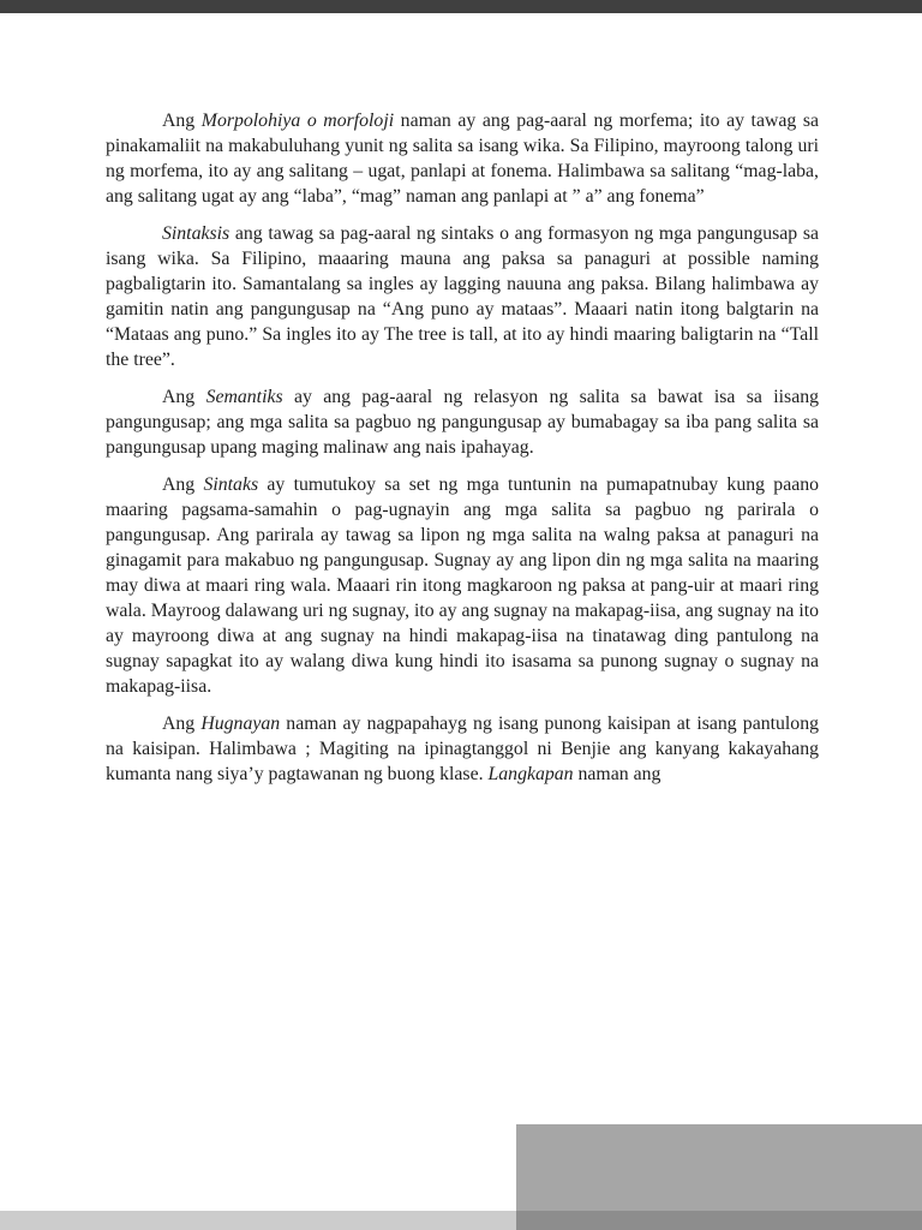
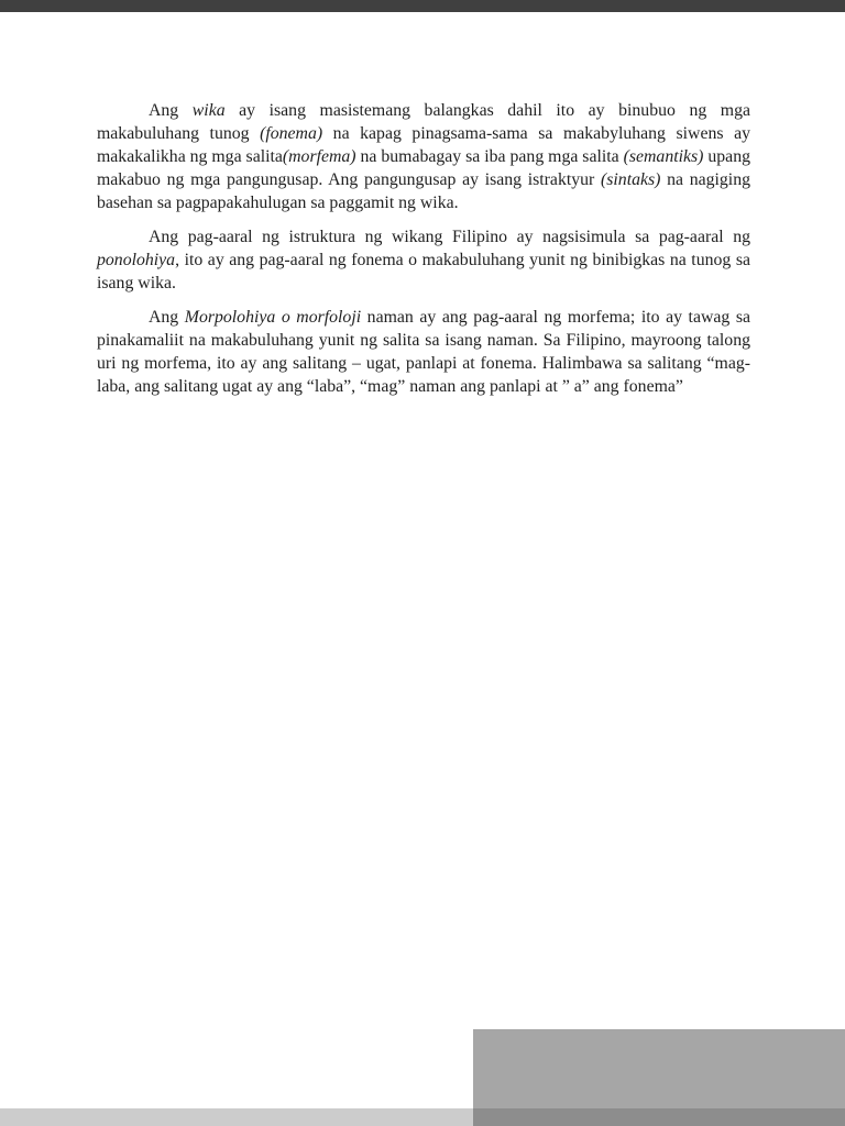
+ Ang wika ay isang masistemang balangkas dahil ito ay binubuo ng mga makabuluhang tunog (fonema) na kapag pinagsama-sama sa makabyluhang siwens ay makakalikha ng mga salita(morfema) na bumabagay sa iba pang mga salita (semantiks) upang makabuo ng mga pangungusap. Ang pangungusap ay isang istraktyur (sintaks) na nagiging basehan sa pagpapakahulugan sa paggamit ng wika.
+ Ang pag-aaral ng istruktura ng wikang Filipino ay nagsisimula sa pag-aaral ng ponolohiya, ito ay ang pag-aaral ng fonema o makabuluhang yunit ng binibigkas na tunog sa isang wika.
- Ang Morpolohiya o morfoloji naman ay ang pag-aaral ng morfema; ito ay tawag sa pinakamaliit na makabuluhang yunit ng salita sa isang wika. Sa Filipino, mayroong talong uri ng morfema, ito ay ang salitang – ugat, panlapi at fonema. Halimbawa sa salitang “mag-laba, ang salitang ugat ay ang “laba”, “mag” naman ang panlapi at ” a” ang fonema”
+ Ang Morpolohiya o morfoloji naman ay ang pag-aaral ng morfema; ito ay tawag sa pinakamaliit na makabuluhang yunit ng salita sa isang naman. Sa Filipino, mayroong talong uri ng morfema, ito ay ang salitang – ugat, panlapi at fonema. Halimbawa sa salitang “mag-laba, ang salitang ugat ay ang “laba”, “mag” naman ang panlapi at ” a” ang fonema”
- Sintaksis ang tawag sa pag-aaral ng sintaks o ang formasyon ng mga pangungusap sa isang wika. Sa Filipino, maaaring mauna ang paksa sa panaguri at possible naming pagbaligtarin ito. Samantalang sa ingles ay lagging nauuna ang paksa. Bilang halimbawa ay gamitin natin ang pangungusap na “Ang puno ay mataas”. Maaari natin itong balgtarin na “Mataas ang puno.” Sa ingles ito ay The tree is tall, at ito ay hindi maaring baligtarin na “Tall the tree”.
- Ang Semantiks ay ang pag-aaral ng relasyon ng salita sa bawat isa sa iisang pangungusap; ang mga salita sa pagbuo ng pangungusap ay bumabagay sa iba pang salita sa pangungusap upang maging malinaw ang nais ipahayag.
- Ang Sintaks ay tumutukoy sa set ng mga tuntunin na pumapatnubay kung paano maaring pagsama-samahin o pag-ugnayin ang mga salita sa pagbuo ng parirala o pangungusap. Ang parirala ay tawag sa lipon ng mga salita na walng paksa at panaguri na ginagamit para makabuo ng pangungusap. Sugnay ay ang lipon din ng mga salita na maaring may diwa at maari ring wala. Maaari rin itong magkaroon ng paksa at pang-uir at maari ring wala. Mayroog dalawang uri ng sugnay, ito ay ang sugnay na makapag-iisa, ang sugnay na ito ay mayroong diwa at ang sugnay na hindi makapag-iisa na tinatawag ding pantulong na sugnay sapagkat ito ay walang diwa kung hindi ito isasama sa punong sugnay o sugnay na makapag-iisa.
- Ang Hugnayan naman ay nagpapahayg ng isang punong kaisipan at isang pantulong na kaisipan. Halimbawa ; Magiting na ipinagtanggol ni Benjie ang kanyang kakayahang kumanta nang siya’y pagtawanan ng buong klase. Langkapan naman ang
